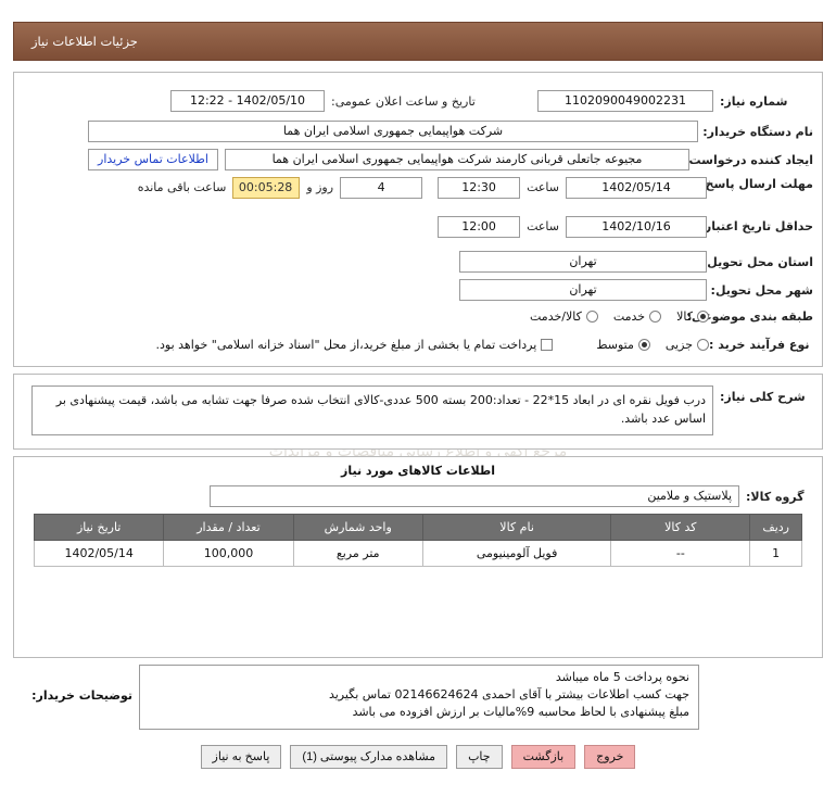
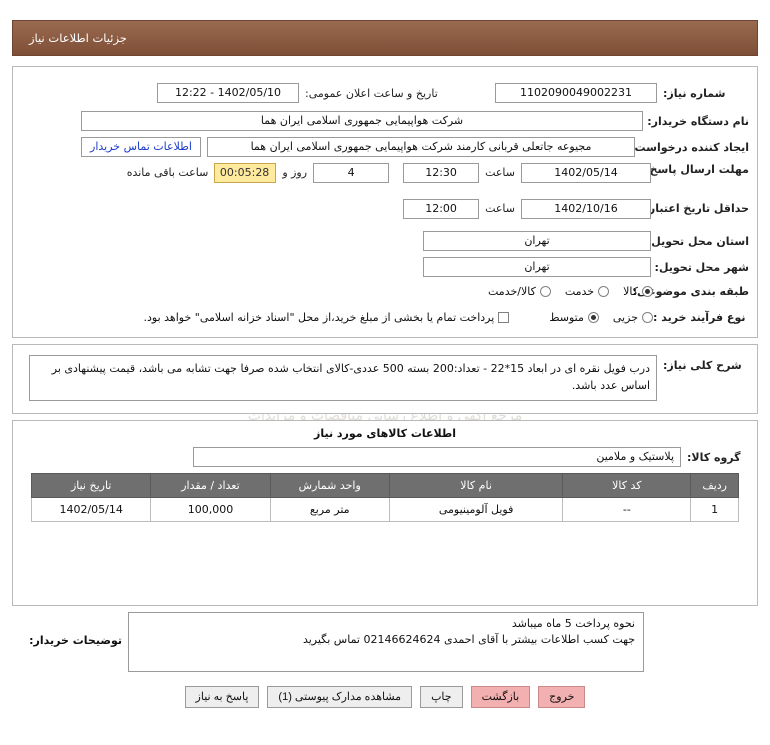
  مرجع آگهی و اطلاع رسانی مناقصات و مزایدات
  جزئیات اطلاعات نیاز
  شماره نیاز:
  1102090049002231
  تاریخ و ساعت اعلان عمومی:
  1402/05/10 - 12:22
  نام دستگاه خریدار:
  شرکت هواپیمایی جمهوری اسلامی ایران هما
  ایجاد کننده درخواست
  مجیوعه جاتعلی قربانی کارمند شرکت هواپیمایی جمهوری اسلامی ایران هما
  اطلاعات تماس خریدار
  1402/05/14
  ساعت
  12:30
  4
  روز و
  00:05:28
  ساعت باقی مانده
  1402/10/16
  ساعت
  12:00
  استان محل تحویل
  تهران
  شهر محل تحویل:
  تهران
  طبقه بندی موضو:
  کالا
  خدمت
  کالا/خدمت
  نوع فرآیند خرید :
  جزیی
  متوسط
  پرداخت تمام یا بخشی از مبلغ خرید،از محل "اسناد خزانه اسلامی" خواهد بود.
  شرح کلی نیاز:
  درب فویل نقره ای در ابعاد 15*22 - تعداد:200 بسته 500 عددی-کالای انتخاب شده صرفا جهت تشابه می باشد، قیمت پیشنهادی بر اساس عدد باشد.
  اطلاعات کالاهای مورد نیاز
  گروه کالا:
  پلاستیک و ملامین
  ردیف	کد کالا	نام کالا	واحد شمارش	تعداد / مقدار	تاریخ نیاز
  1	--	فویل آلومینیومی	متر مربع	100,000	1402/05/14
  توضیحات خریدار:
  نحوه پرداخت 5 ماه میباشد
  جهت کسب اطلاعات بیشتر با آقای احمدی 02146624624 تماس بگیرید
- مبلغ پیشنهادی با لحاظ محاسبه 9%مالیات بر ارزش افزوده می باشد
  خروج
  بازگشت
  چاپ
  مشاهده مدارک پیوستی (1)
  پاسخ به نیاز
